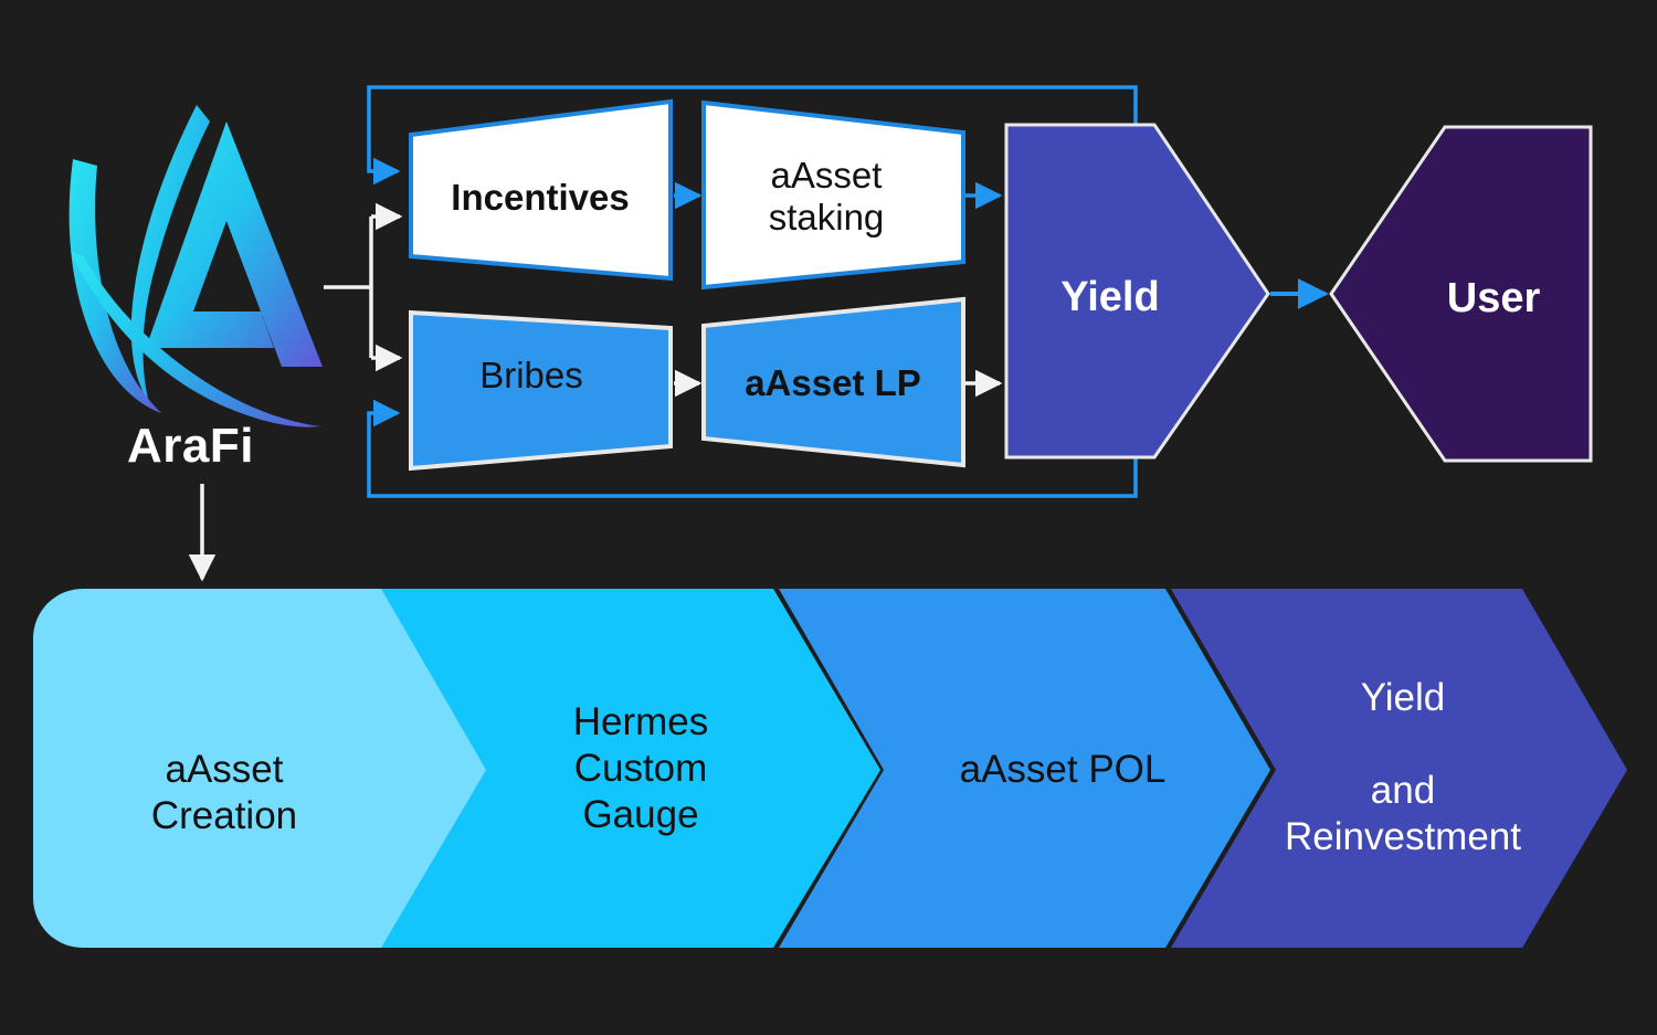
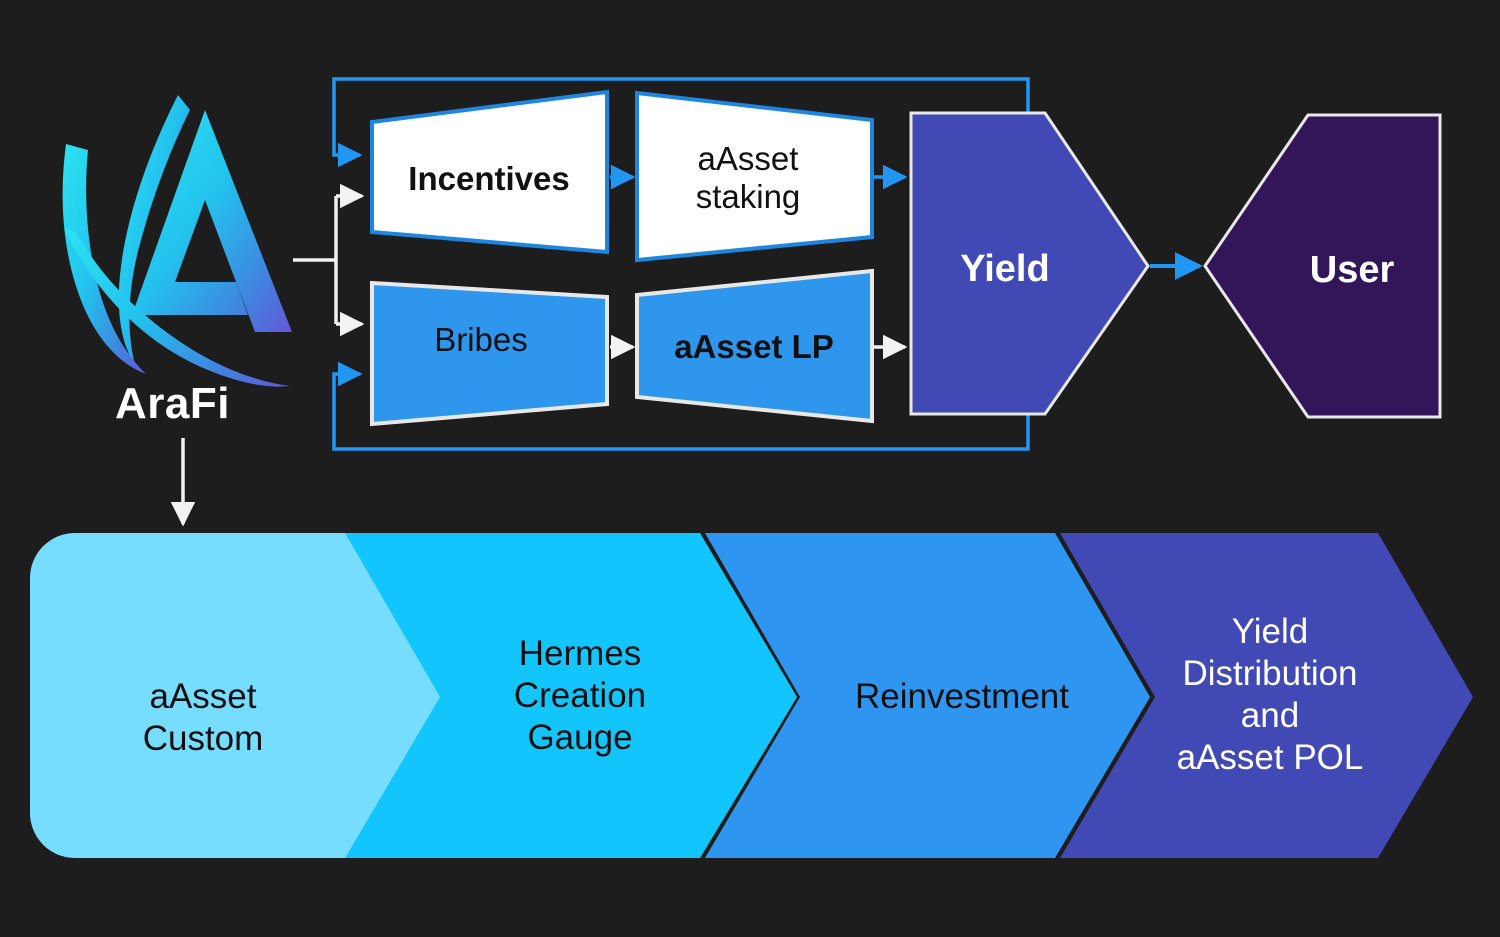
  AraFi
  Incentives
  aAsset
  staking
  Bribes
  aAsset LP
  Yield
  User
  aAsset
- Creation
+ Custom
  Hermes
- Custom
+ Creation
  Gauge
- aAsset POL
+ Reinvestment
  Yield
+ Distribution
  and
- Reinvestment
+ aAsset POL
